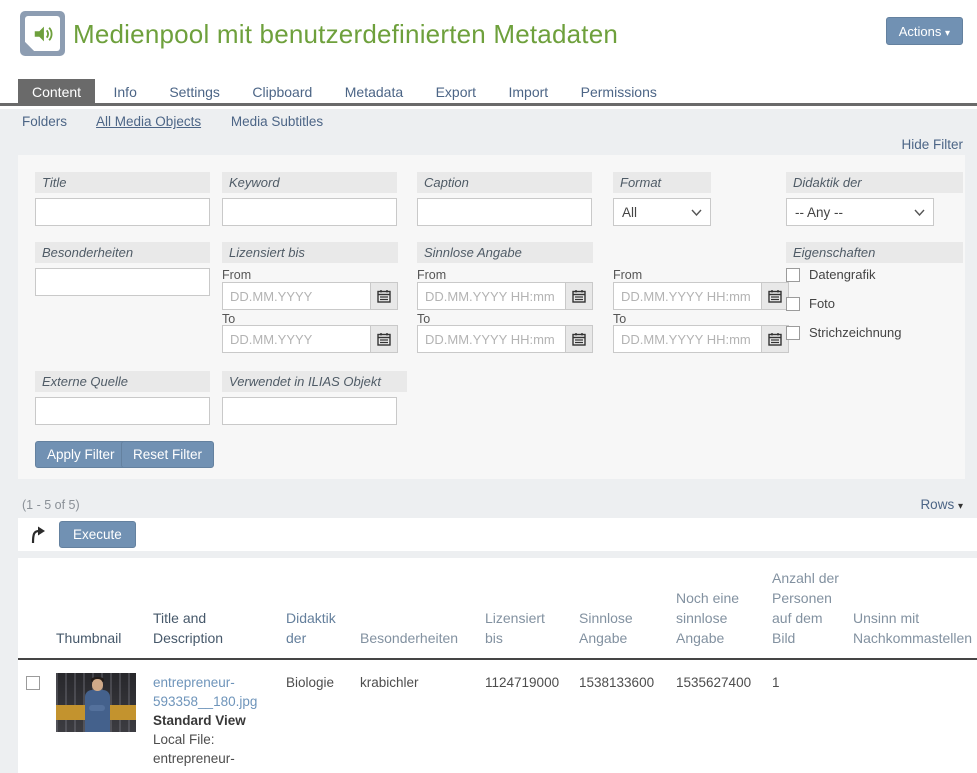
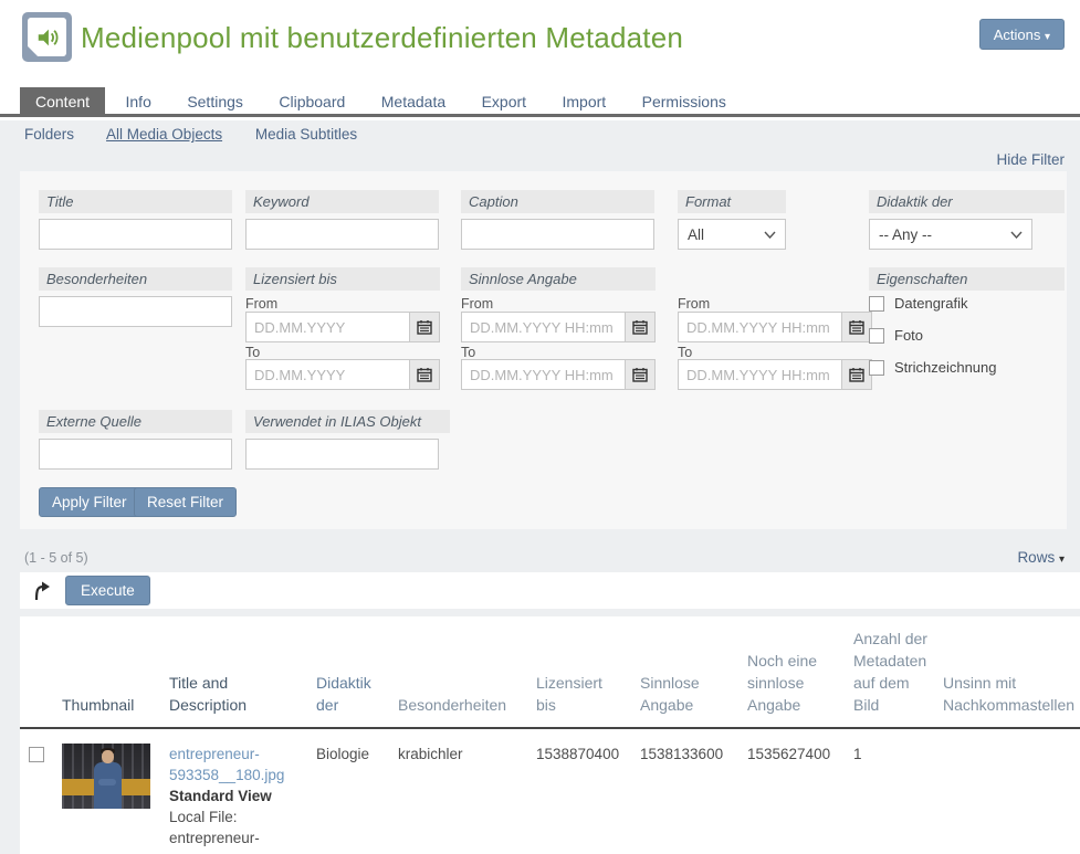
  Medienpool mit benutzerdefinierten Metadaten
  Actions ▾
  Content Info Settings Clipboard Metadata Export Import Permissions
  Folders All Media Objects Media Subtitles
  Hide Filter
  Title
  Keyword
  Caption
  Format
  Didaktik der
  All
  -- Any --
  Besonderheiten
  Lizensiert bis
  Sinnlose Angabe
  Eigenschaften
  From
  DD.MM.YYYY
  To
  DD.MM.YYYY
  From
  DD.MM.YYYY HH:mm
  To
  DD.MM.YYYY HH:mm
  From
  DD.MM.YYYY HH:mm
  To
  DD.MM.YYYY HH:mm
  Datengrafik
  Foto
  Strichzeichnung
  Externe Quelle
  Verwendet in ILIAS Objekt
  Apply Filter
  Reset Filter
  (1 - 5 of 5)
  Rows ▾
  Execute
- 	Thumbnail	Title and Description	Didaktik der	Besonderheiten	Lizensiert bis	Sinnlose Angabe	Noch eine sinnlose Angabe	Anzahl der Personen auf dem Bild	Unsinn mit Nachkommastellen
+ 	Thumbnail	Title and Description	Didaktik der	Besonderheiten	Lizensiert bis	Sinnlose Angabe	Noch eine sinnlose Angabe	Anzahl der Metadaten auf dem Bild	Unsinn mit Nachkommastellen
- 		entrepreneur-593358__180.jpg Standard View Local File: entrepreneur-	Biologie	krabichler	1124719000	1538133600	1535627400	1
+ 		entrepreneur-593358__180.jpg Standard View Local File: entrepreneur-	Biologie	krabichler	1538870400	1538133600	1535627400	1
